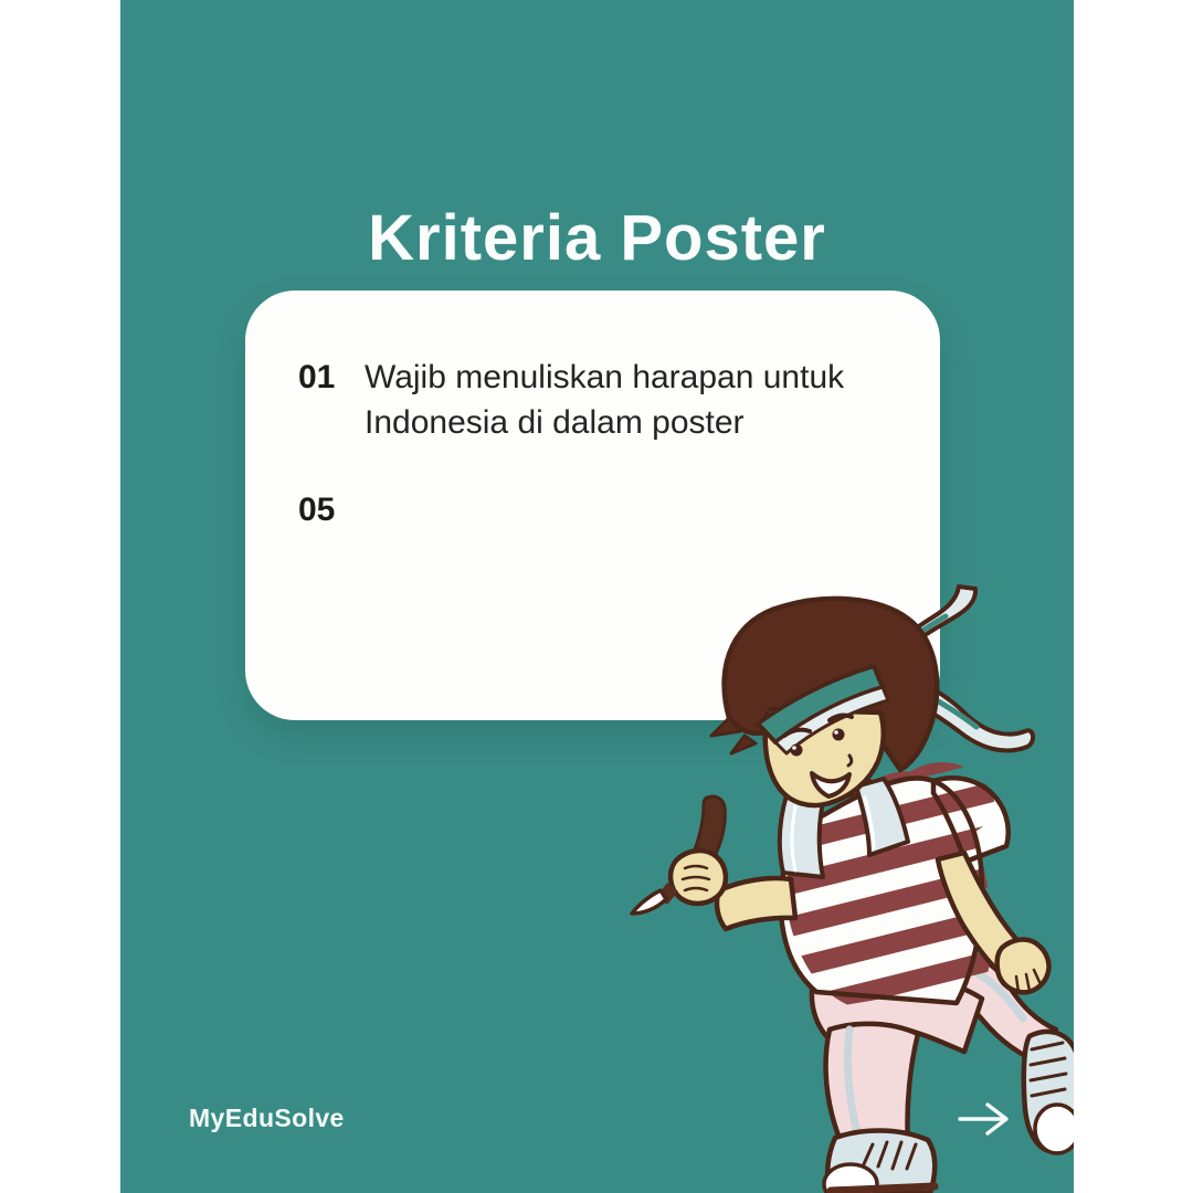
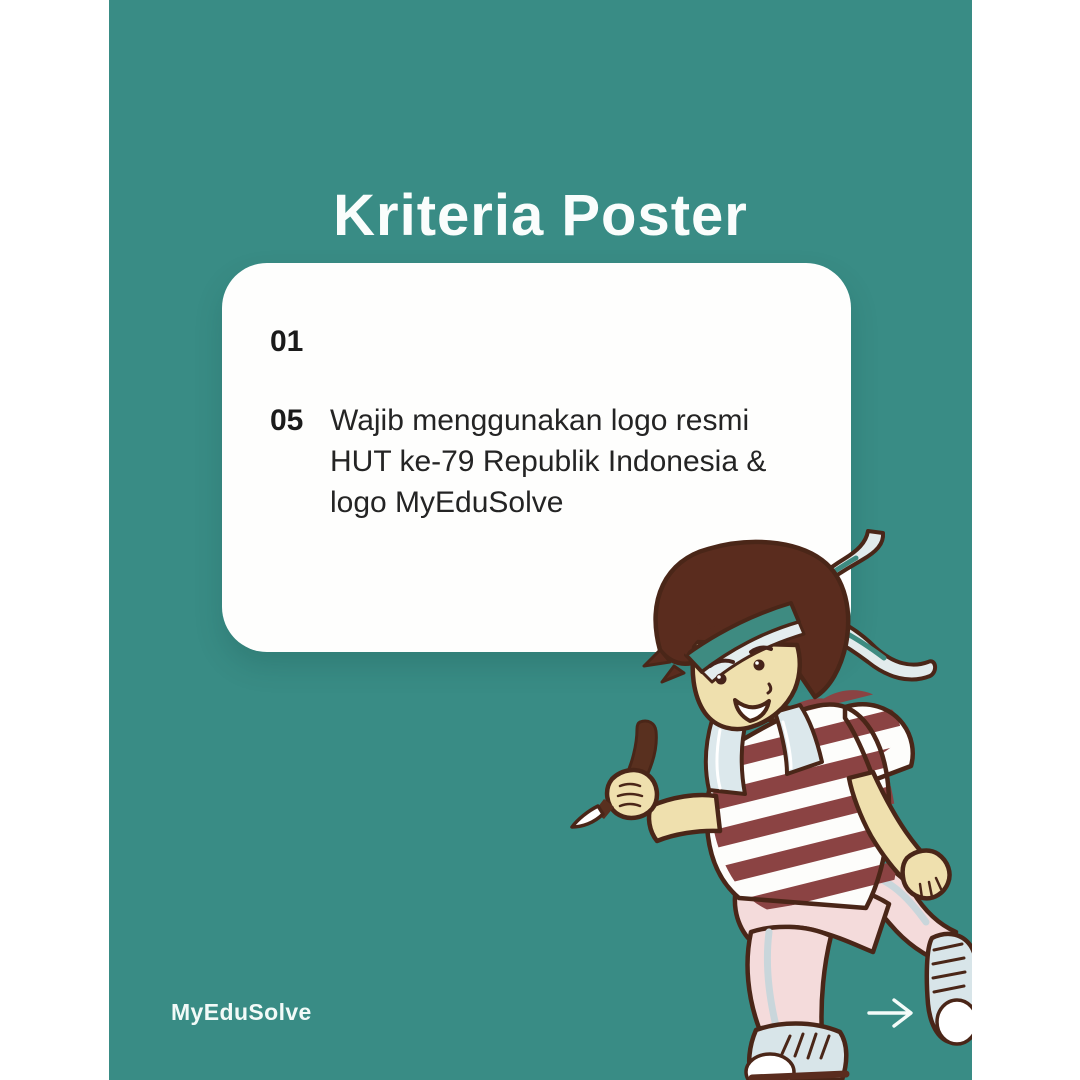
  Kriteria Poster
  01
- Wajib menuliskan harapan untuk
- Indonesia di dalam poster
  05
+ Wajib menggunakan logo resmi
+ HUT ke-79 Republik Indonesia &
+ logo MyEduSolve
  MyEduSolve
